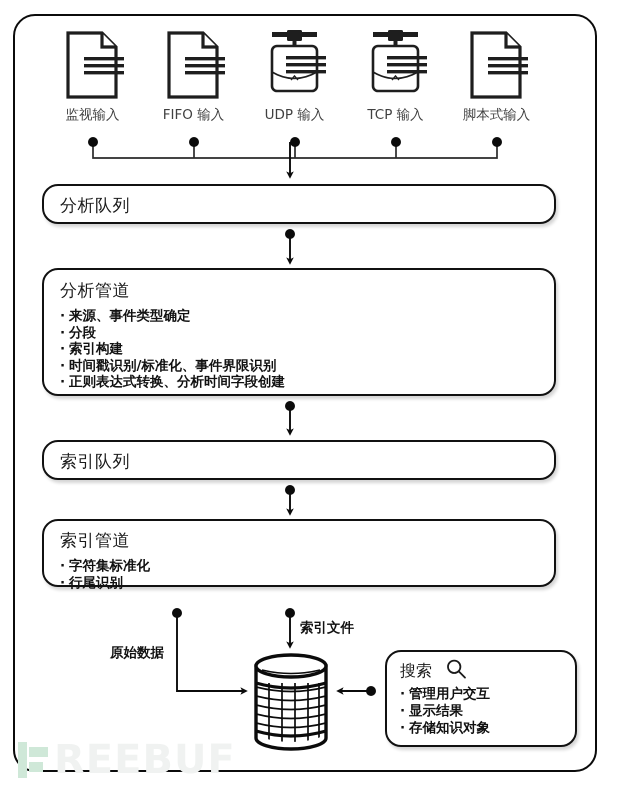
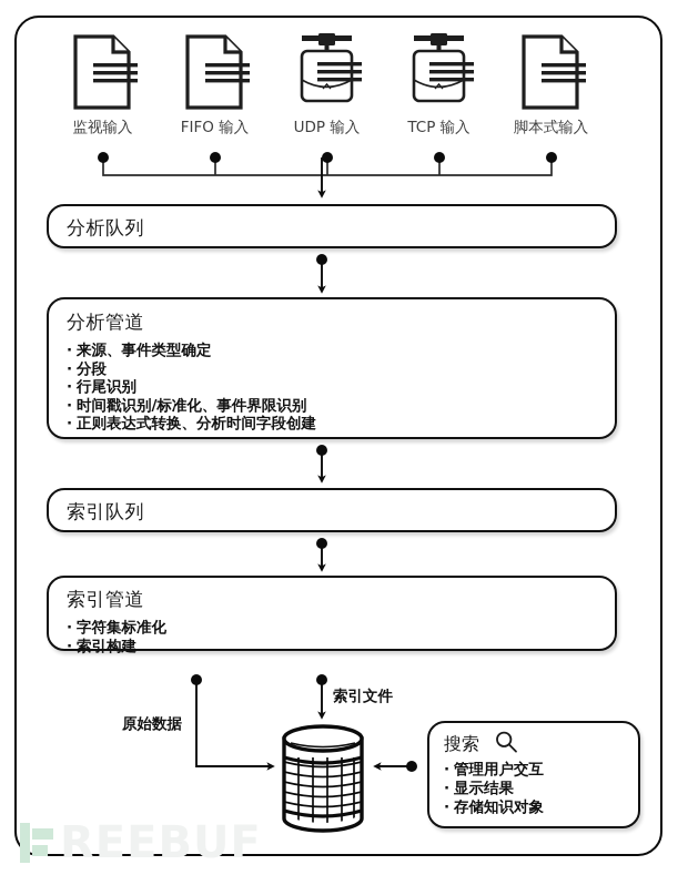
  REEBUF
  监视输入
  FIFO 输入
  UDP 输入
  TCP 输入
  脚本式输入
  分析队列
  分析管道
  来源、事件类型确定
  分段
- 索引构建
+ 行尾识别
  时间戳识别/标准化、事件界限识别
  正则表达式转换、分析时间字段创建
  索引队列
  索引管道
  字符集标准化
- 行尾识别
+ 索引构建
  原始数据
  索引文件
  搜索
  管理用户交互
  显示结果
  存储知识对象
